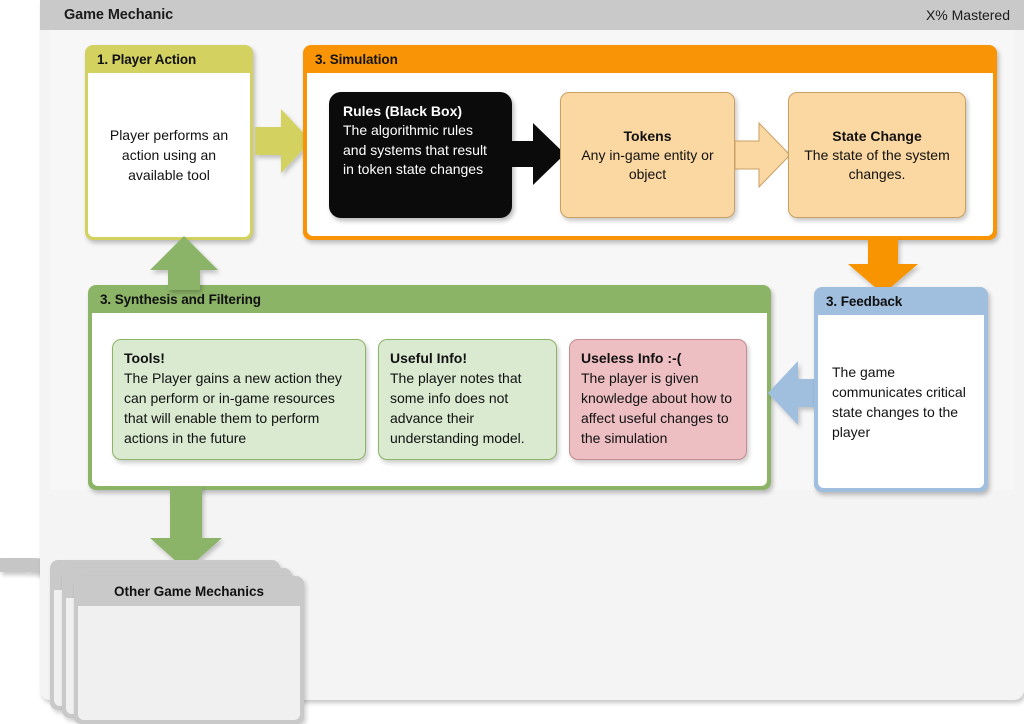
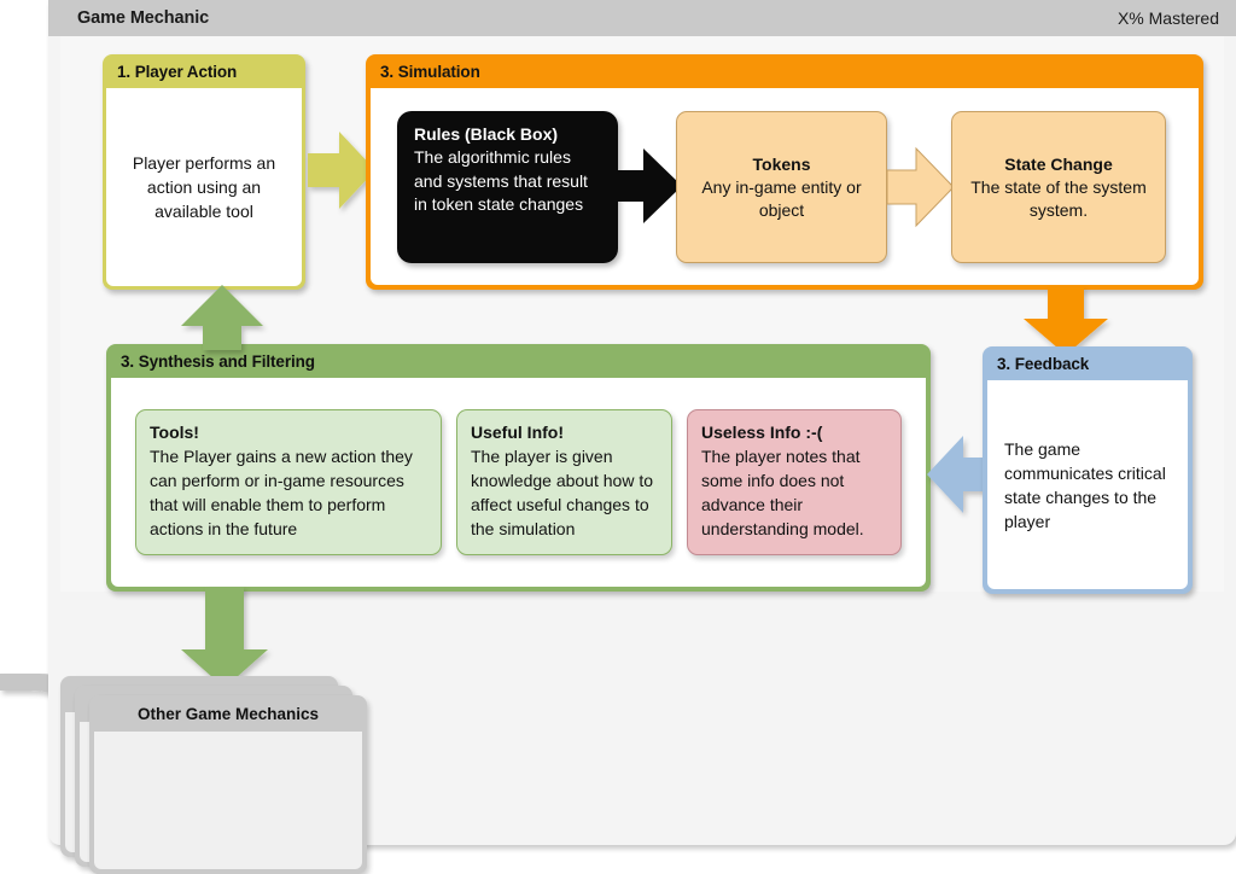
  Game Mechanic
  X% Mastered
  1. Player Action
  Player performs an action using an available tool
  3. Simulation
  Rules (Black Box)
  The algorithmic rules and systems that result in token state changes
  Tokens
  Any in-game entity or object
  State Change
- The state of the system changes.
+ The state of the system system.
  3. Synthesis and Filtering
  Tools!
  The Player gains a new action they can perform or in-game resources that will enable them to perform actions in the future
  Useful Info!
- The player notes that some info does not advance their understanding model.
+ The player is given knowledge about how to affect useful changes to the simulation
  Useless Info :-(
- The player is given knowledge about how to affect useful changes to the simulation
+ The player notes that some info does not advance their understanding model.
  3. Feedback
  The game communicates critical state changes to the player
  Other Game Mechanics
